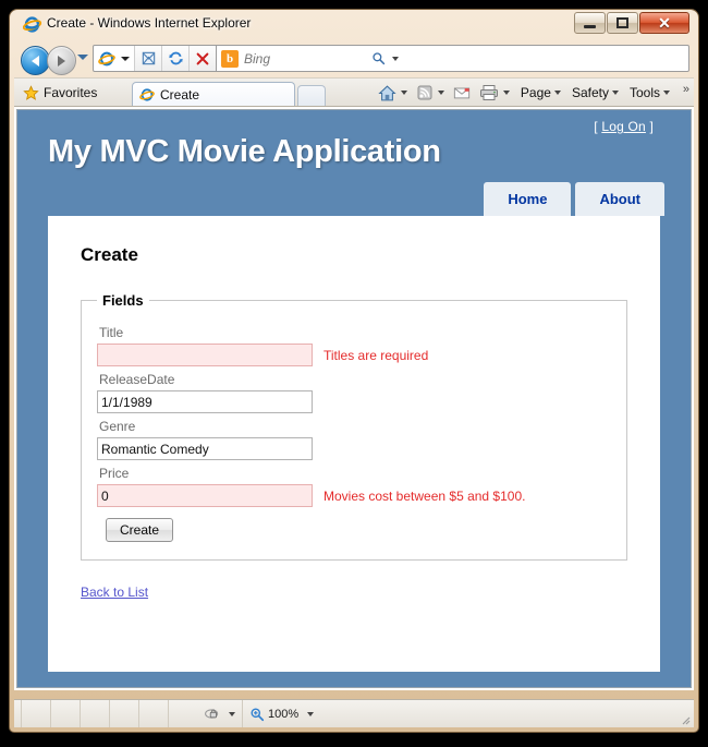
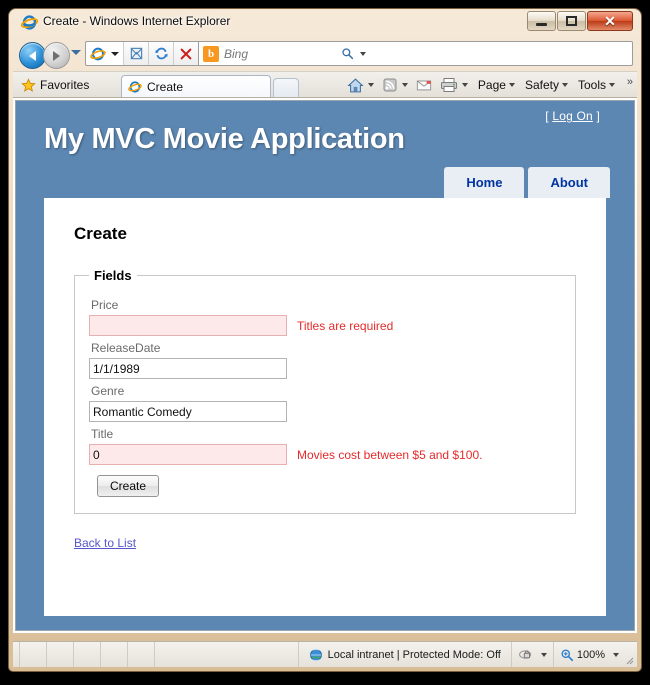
  Create - Windows Internet Explorer
  ✕
  b
  Bing
  Favorites
  Create
  Page
  Safety
  Tools
  »
  [ Log On ]
  My MVC Movie Application
  Home
  About
  Create
  Fields
- Title
+ Price
  Titles are required
  ReleaseDate
  1/1/1989
  Genre
  Romantic Comedy
- Price
+ Title
  0
  Movies cost between $5 and $100.
  Create
  Back to List
+ Local intranet | Protected Mode: Off
  100%
